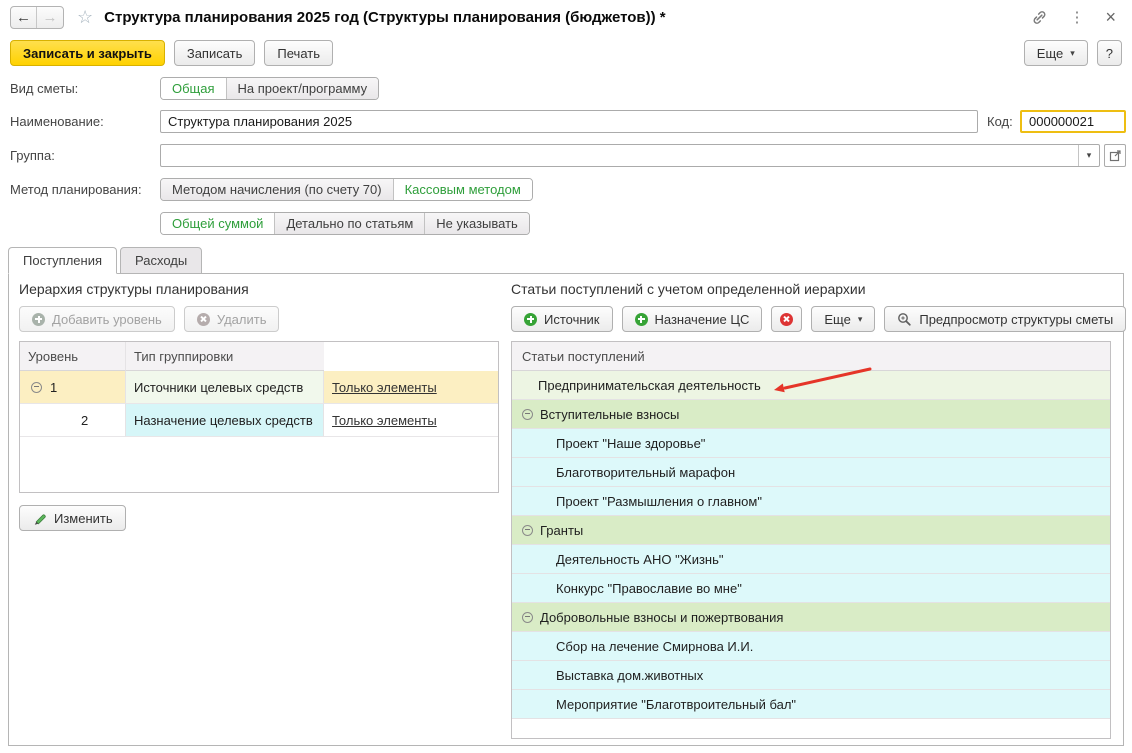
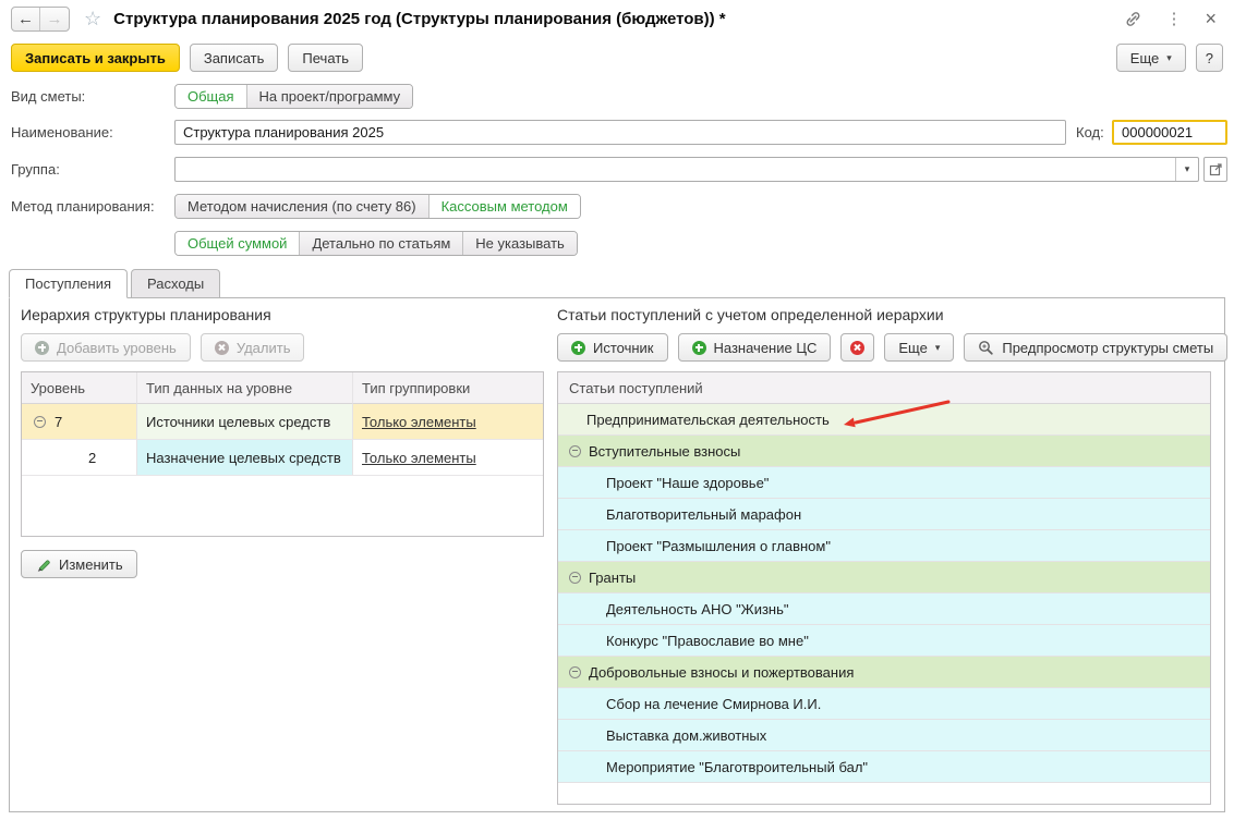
  ←
  →
  ☆
  Структура планирования 2025 год (Структуры планирования (бюджетов)) *
  ⋮
  ×
  Записать и закрыть
  Записать
  Печать
  Еще
  ▾
  ?
  Вид сметы:
  Общая
  На проект/программу
  Наименование:
  Структура планирования 2025
  Код:
  000000021
  Группа:
  ▾
  Метод планирования:
- Методом начисления (по счету 70)
+ Методом начисления (по счету 86)
  Кассовым методом
  Общей суммой
  Детально по статьям
  Не указывать
  Поступления
  Расходы
  Иерархия структуры планирования
  Добавить уровень
  Удалить
  Уровень
+ Тип данных на уровне
  Тип группировки
- 1
+ 7
  Источники целевых средств
  Только элементы
  2
  Назначение целевых средств
  Только элементы
  Изменить
  Статьи поступлений с учетом определенной иерархии
  Источник
  Назначение ЦС
  Еще
  ▾
  Предпросмотр структуры сметы
  Статьи поступлений
  Предпринимательская деятельность
  Вступительные взносы
  Проект "Наше здоровье"
  Благотворительный марафон
  Проект "Размышления о главном"
  Гранты
  Деятельность АНО "Жизнь"
  Конкурс "Православие во мне"
  Добровольные взносы и пожертвования
  Сбор на лечение Смирнова И.И.
  Выставка дом.животных
  Мероприятие "Благотвроительный бал"
